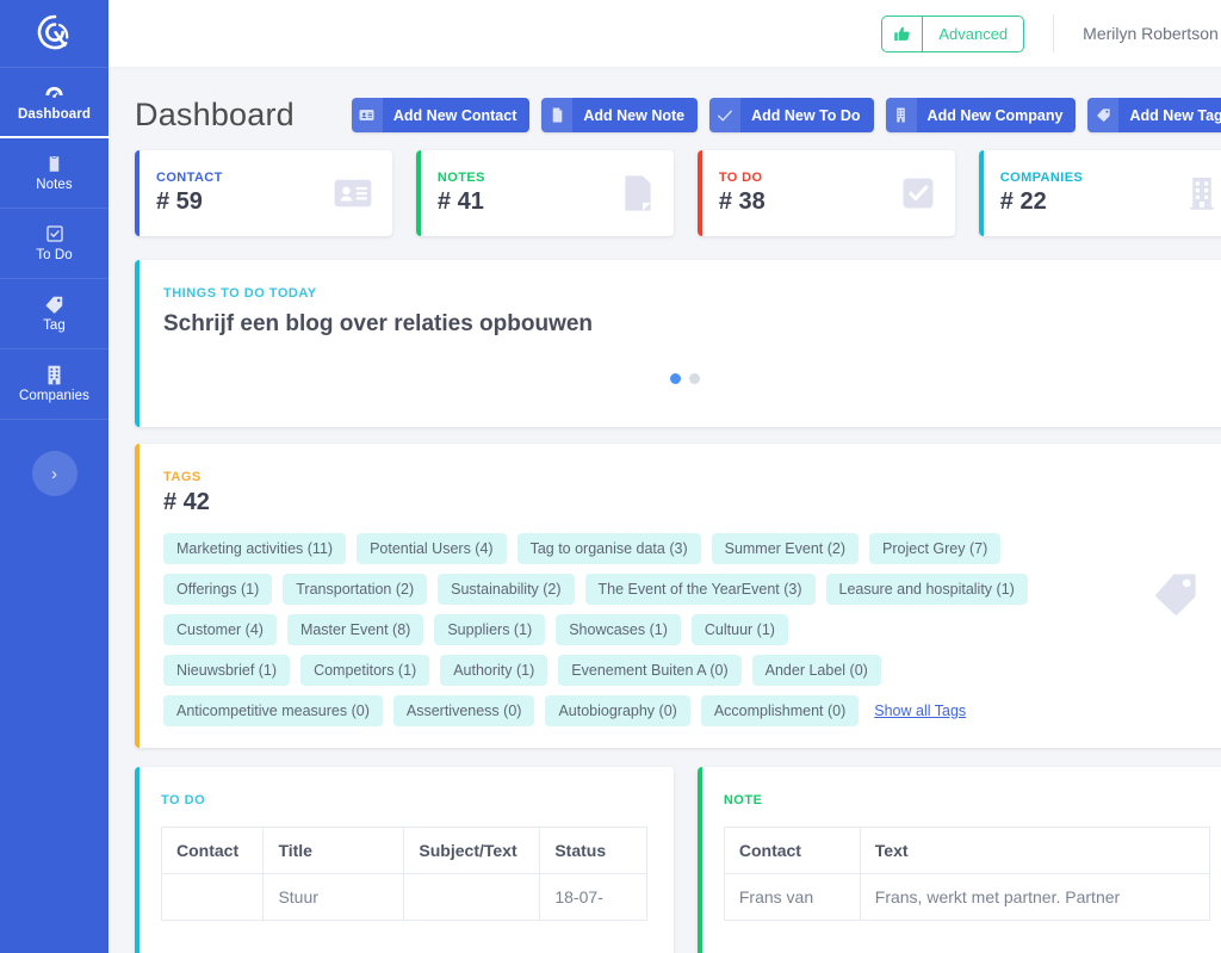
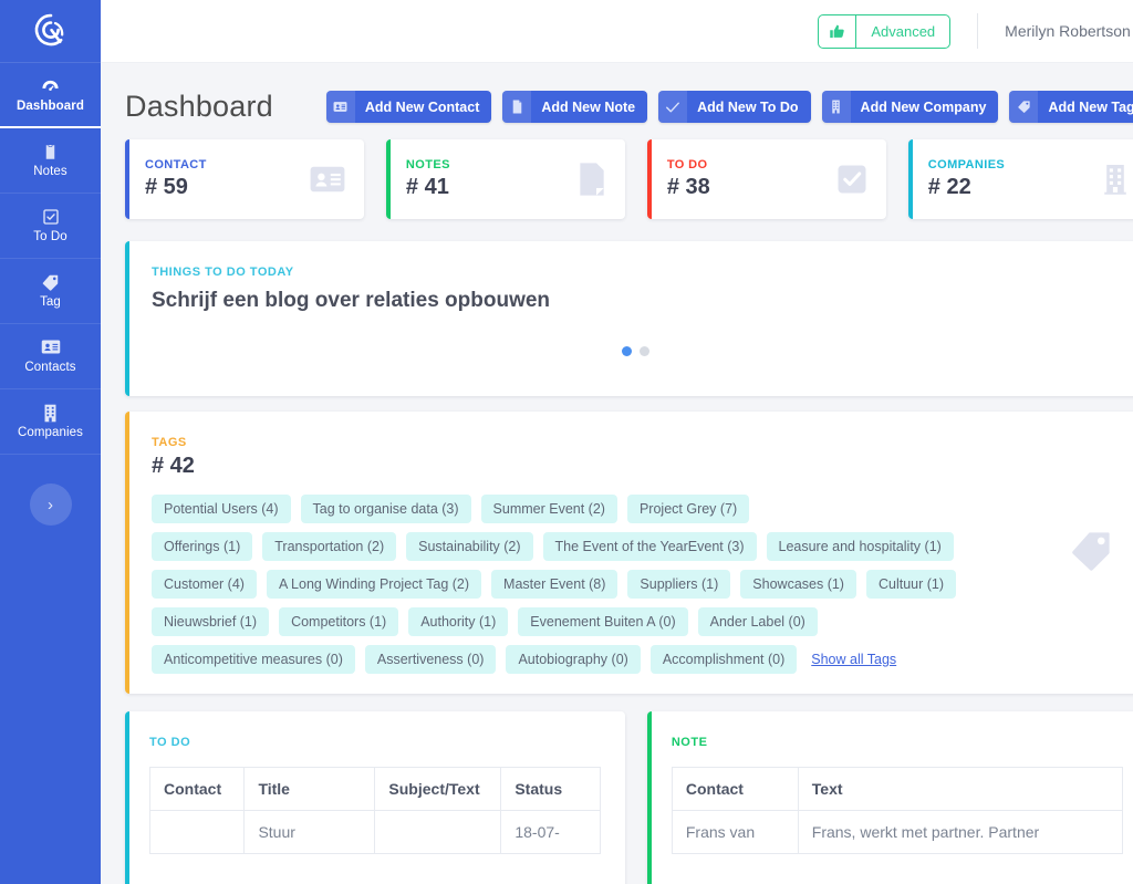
  Dashboard
  Notes
  To Do
  Tag
+ Contacts
  Companies
  ›
  Advanced
  Merilyn Robertson
  Dashboard
  Add New Contact
  Add New Note
  Add New To Do
  Add New Company
  Add New Tag
  CONTACT
  # 59
  NOTES
  # 41
  TO DO
  # 38
  COMPANIES
  # 22
  THINGS TO DO TODAY
  Schrijf een blog over relaties opbouwen
  TAGS
  # 42
- Marketing activities (11)
  Potential Users (4)
  Tag to organise data (3)
  Summer Event (2)
  Project Grey (7)
  Offerings (1)
  Transportation (2)
  Sustainability (2)
  The Event of the YearEvent (3)
  Leasure and hospitality (1)
  Customer (4)
+ A Long Winding Project Tag (2)
  Master Event (8)
  Suppliers (1)
  Showcases (1)
  Cultuur (1)
  Nieuwsbrief (1)
  Competitors (1)
  Authority (1)
  Evenement Buiten A (0)
  Ander Label (0)
  Anticompetitive measures (0)
  Assertiveness (0)
  Autobiography (0)
  Accomplishment (0)
  Show all Tags
  TO DO
  Contact	Title	Subject/Text	Status
  	Stuur		18-07-
  NOTE
  Contact	Text
  Frans van	Frans, werkt met partner. Partner
